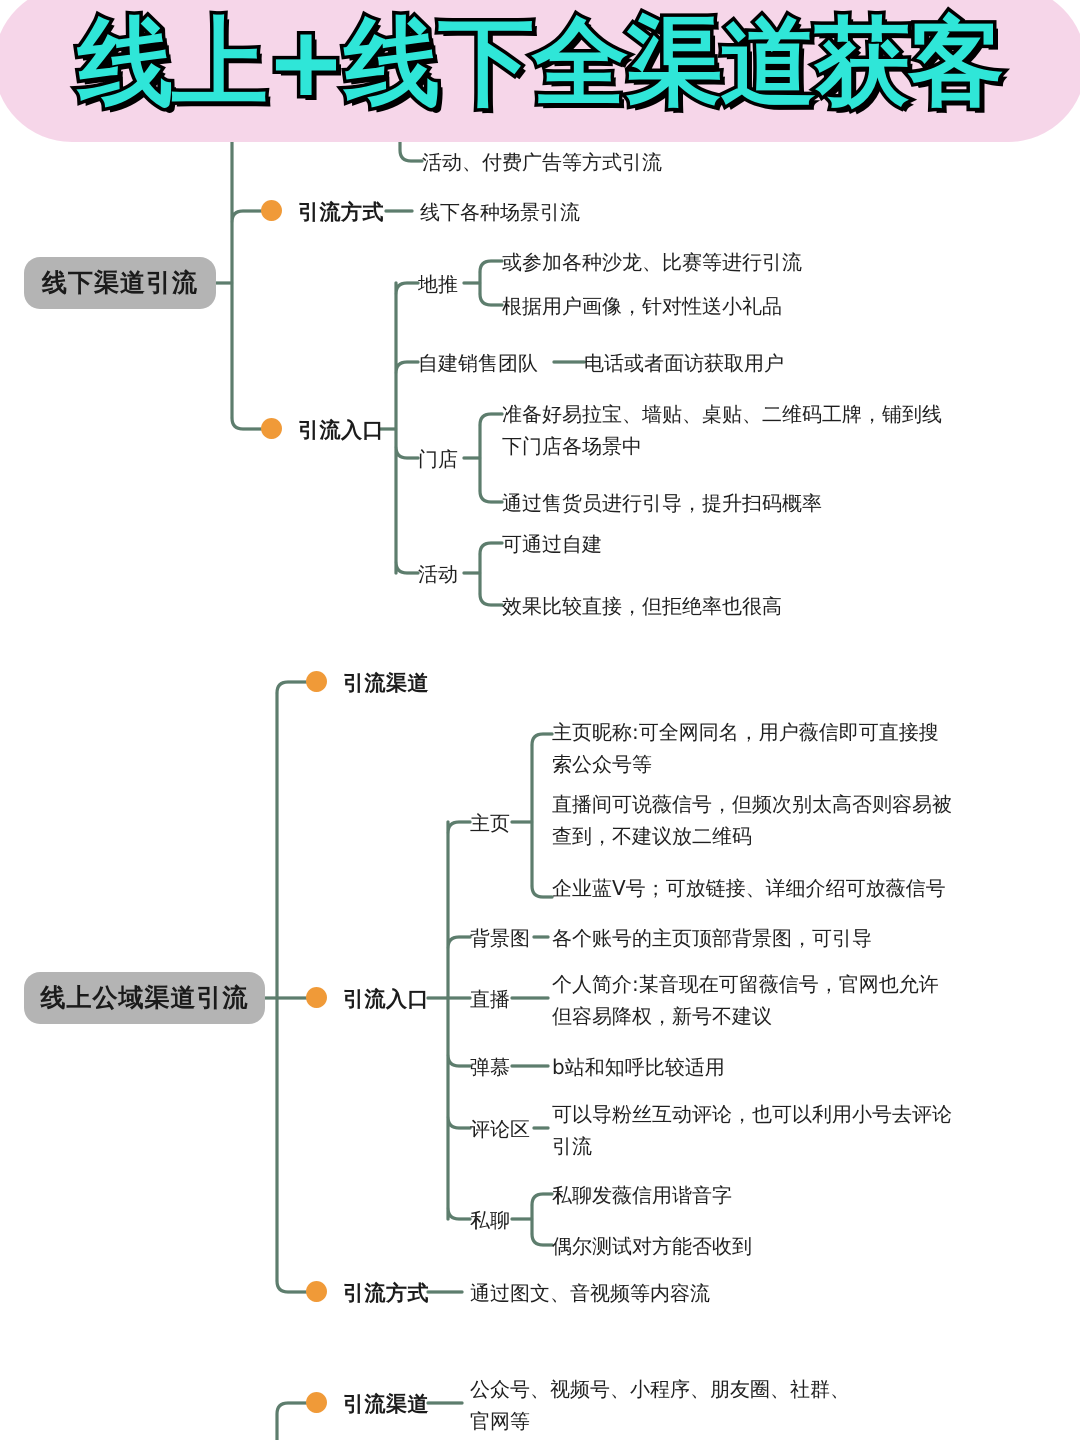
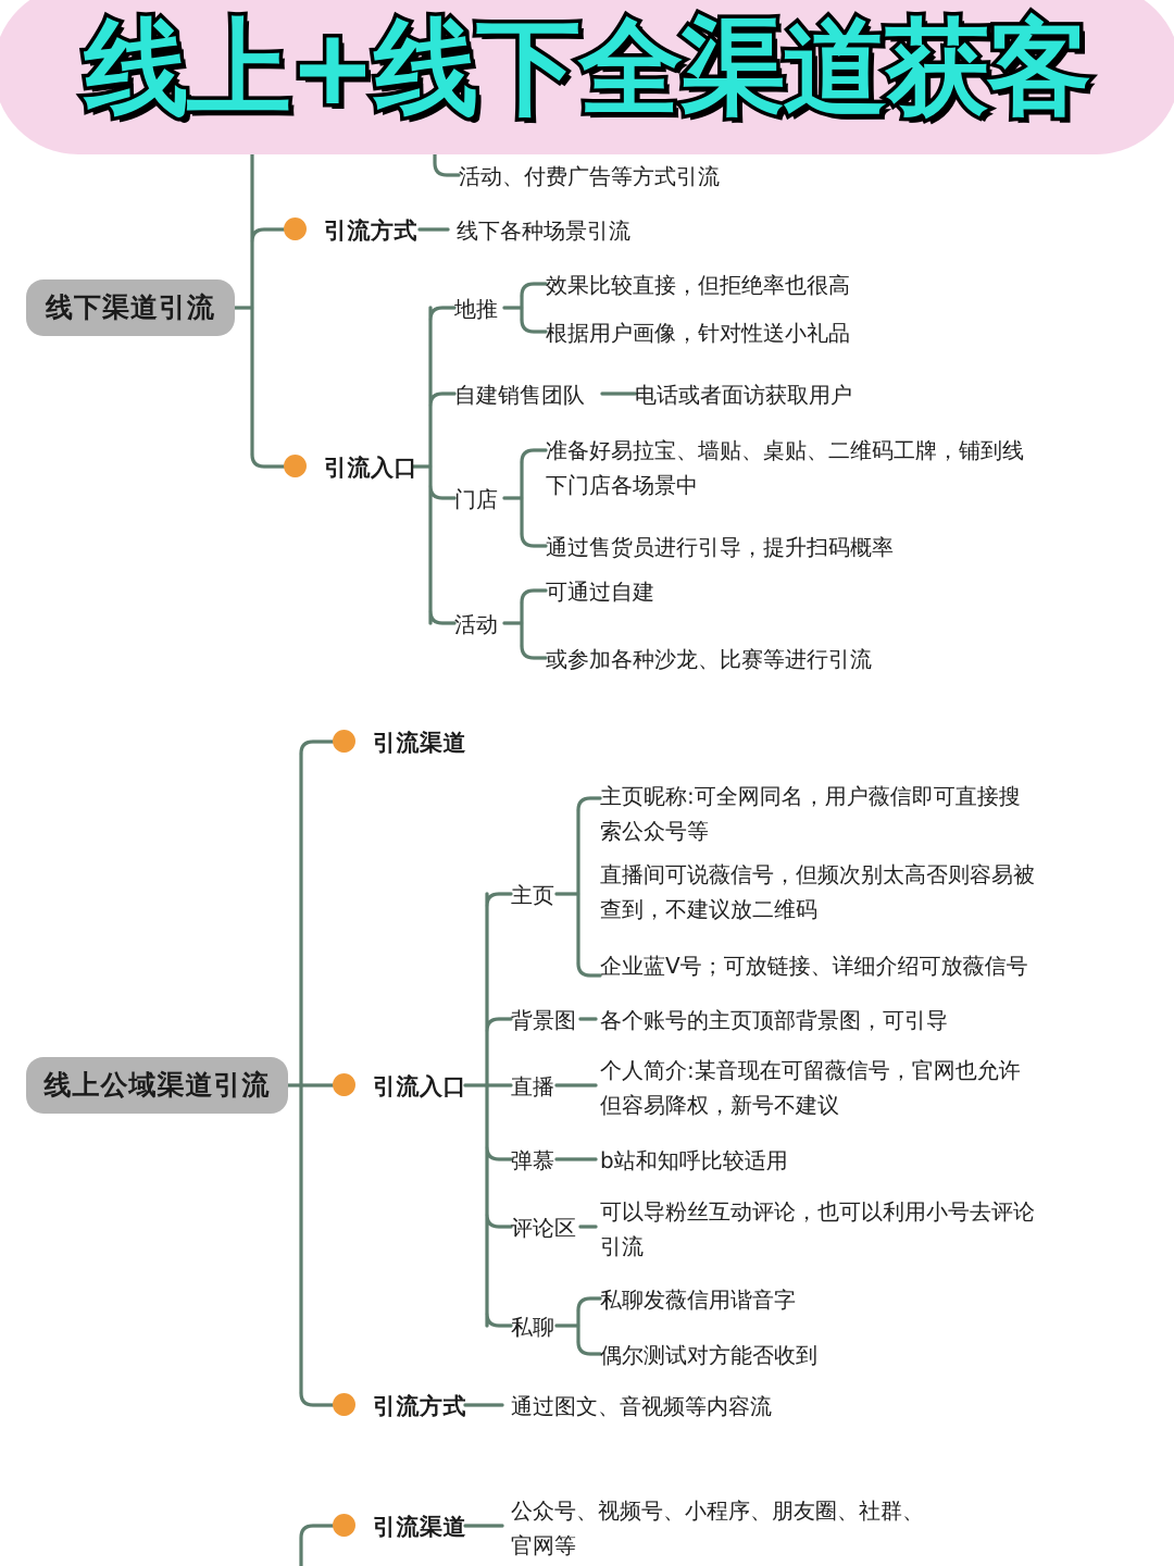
  线上+线下全渠道获客
  活动、付费广告等方式引流
  线下渠道引流
  引流方式
  线下各种场景引流
  引流入口
  地推
- 或参加各种沙龙、比赛等进行引流
+ 效果比较直接，但拒绝率也很高
  根据用户画像，针对性送小礼品
  自建销售团队
  电话或者面访获取用户
  门店
  准备好易拉宝、墙贴、桌贴、二维码工牌，铺到线下门店各场景中
  通过售货员进行引导，提升扫码概率
  活动
  可通过自建
- 效果比较直接，但拒绝率也很高
+ 或参加各种沙龙、比赛等进行引流
  线上公域渠道引流
  引流渠道
  引流入口
  主页
  主页昵称:可全网同名，用户薇信即可直接搜索公众号等
  直播间可说薇信号，但频次别太高否则容易被查到，不建议放二维码
  企业蓝V号；可放链接、详细介绍可放薇信号
  背景图
  各个账号的主页顶部背景图，可引导
  直播
  个人简介:某音现在可留薇信号，官网也允许但容易降权，新号不建议
  弹慕
  b站和知呼比较适用
  评论区
  可以导粉丝互动评论，也可以利用小号去评论引流
  私聊
  私聊发薇信用谐音字
  偶尔测试对方能否收到
  引流方式
  通过图文、音视频等内容流
  引流渠道
  公众号、视频号、小程序、朋友圈、社群、官网等
